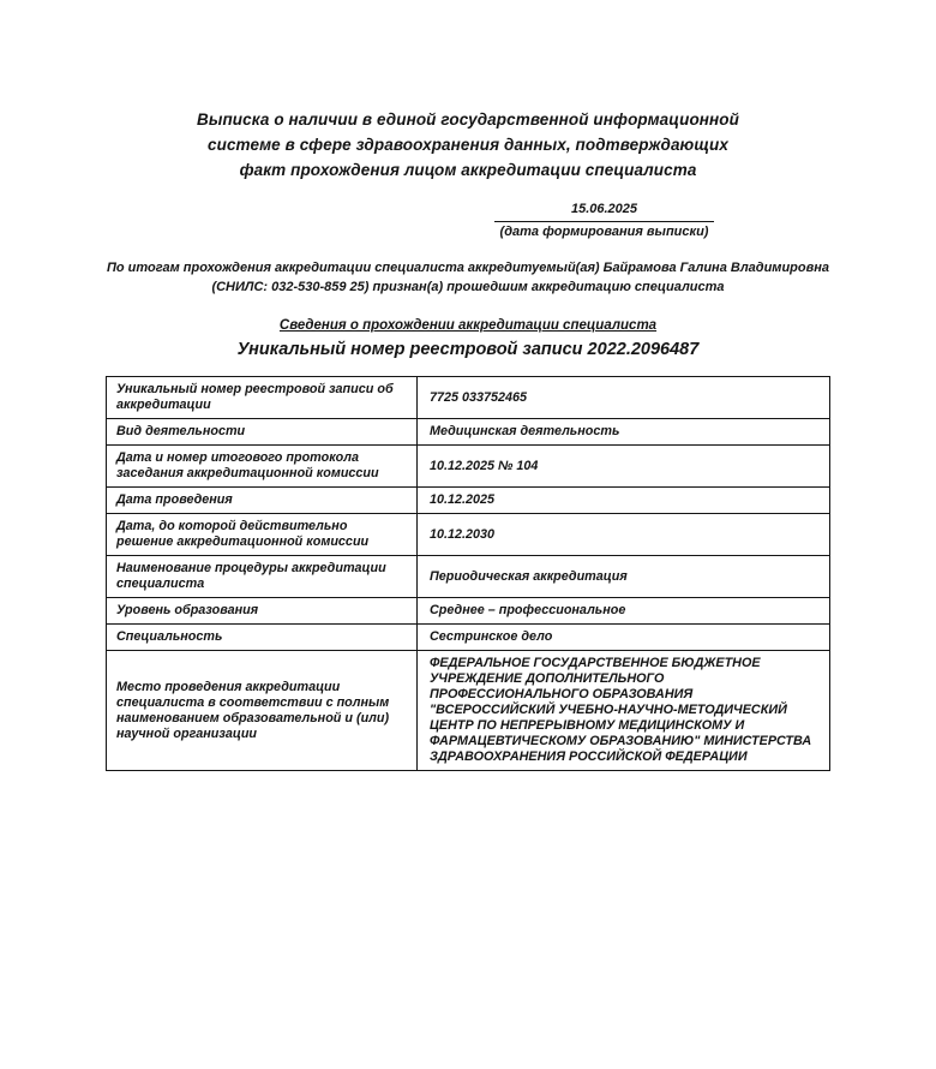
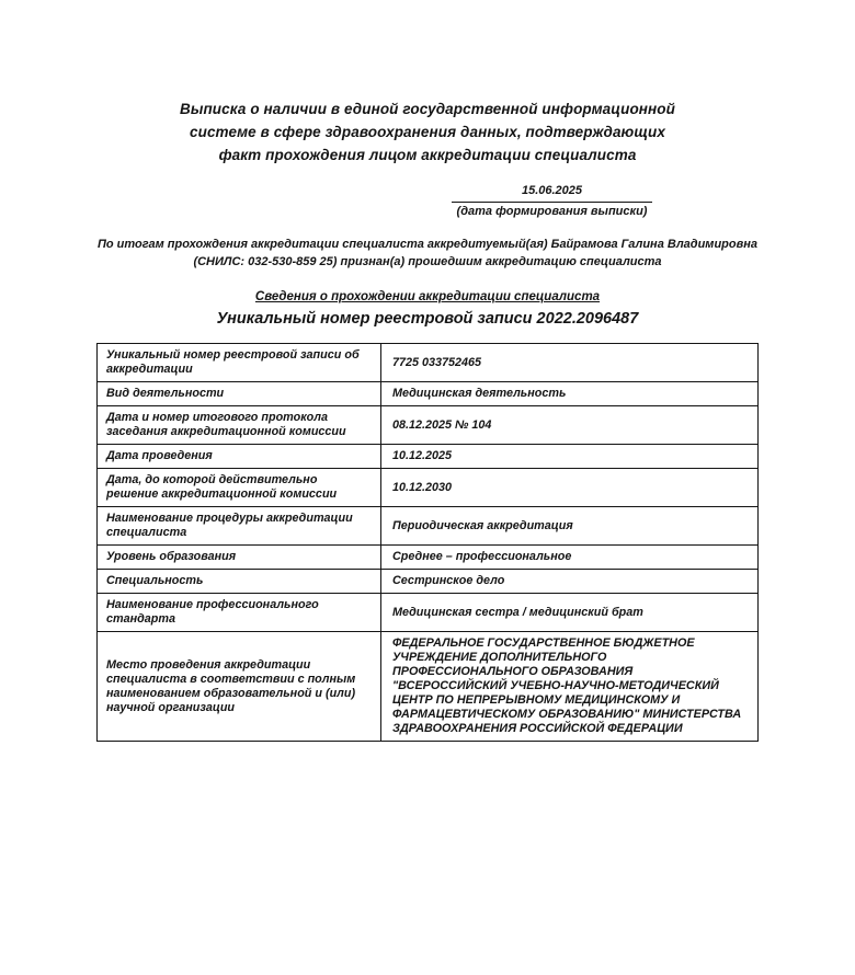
  Выписка о наличии в единой государственной информационной системе в сфере здравоохранения данных, подтверждающих факт прохождения лицом аккредитации специалиста
  15.06.2025
  (дата формирования выписки)
  По итогам прохождения аккредитации специалиста аккредитуемый(ая) Байрамова Галина Владимировна (СНИЛС: 032-530-859 25) признан(а) прошедшим аккредитацию специалиста
  Сведения о прохождении аккредитации специалиста
  Уникальный номер реестровой записи 2022.2096487
  Уникальный номер реестровой записи об аккредитации	7725 033752465
  Вид деятельности	Медицинская деятельность
- Дата и номер итогового протокола заседания аккредитационной комиссии	10.12.2025 № 104
+ Дата и номер итогового протокола заседания аккредитационной комиссии	08.12.2025 № 104
  Дата проведения	10.12.2025
  Дата, до которой действительно решение аккредитационной комиссии	10.12.2030
  Наименование процедуры аккредитации специалиста	Периодическая аккредитация
  Уровень образования	Среднее – профессиональное
  Специальность	Сестринское дело
+ Наименование профессионального стандарта	Медицинская сестра / медицинский брат
  Место проведения аккредитации специалиста в соответствии с полным наименованием образовательной и (или) научной организации	ФЕДЕРАЛЬНОЕ ГОСУДАРСТВЕННОЕ БЮДЖЕТНОЕ УЧРЕЖДЕНИЕ ДОПОЛНИТЕЛЬНОГО ПРОФЕССИОНАЛЬНОГО ОБРАЗОВАНИЯ "ВСЕРОССИЙСКИЙ УЧЕБНО-НАУЧНО-МЕТОДИЧЕСКИЙ ЦЕНТР ПО НЕПРЕРЫВНОМУ МЕДИЦИНСКОМУ И ФАРМАЦЕВТИЧЕСКОМУ ОБРАЗОВАНИЮ" МИНИСТЕРСТВА ЗДРАВООХРАНЕНИЯ РОССИЙСКОЙ ФЕДЕРАЦИИ
